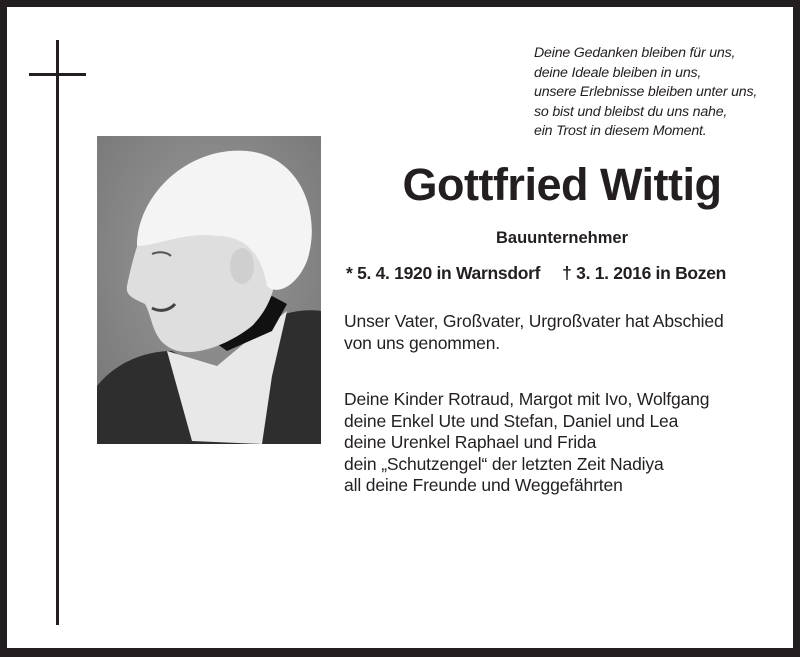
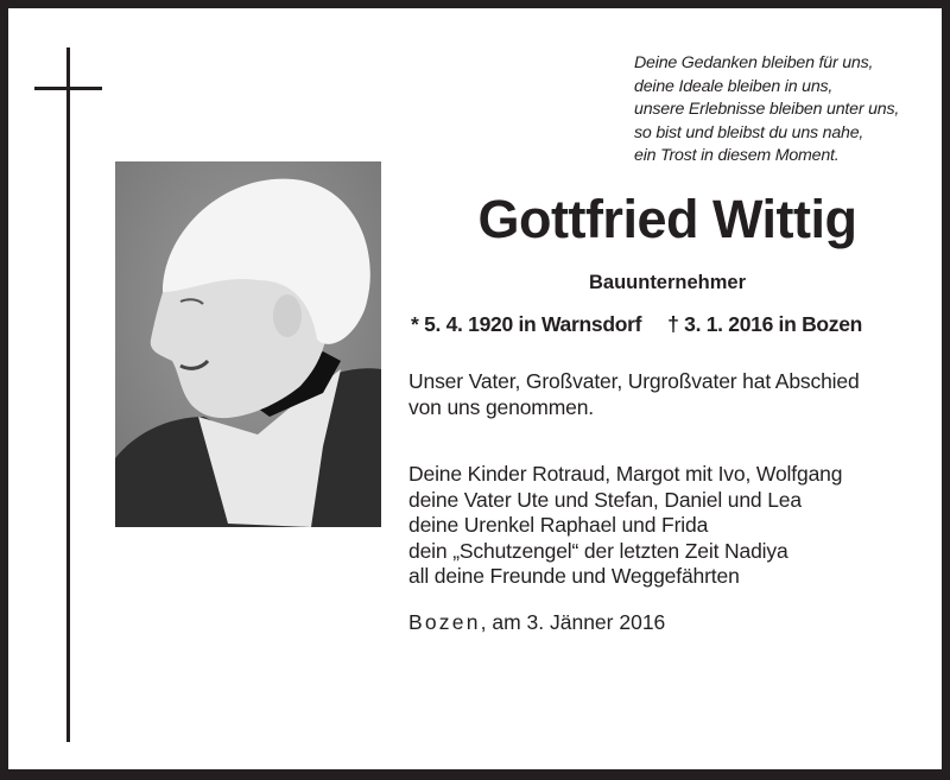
  Deine Gedanken bleiben für uns, deine Ideale bleiben in uns, unsere Erlebnisse bleiben unter uns, so bist und bleibst du uns nahe, ein Trost in diesem Moment.
  Gottfried Wittig
  Bauunternehmer
  * 5. 4. 1920 in Warnsdorf † 3. 1. 2016 in Bozen
  Unser Vater, Großvater, Urgroßvater hat Abschied von uns genommen.
- Deine Kinder Rotraud, Margot mit Ivo, Wolfgang deine Enkel Ute und Stefan, Daniel und Lea deine Urenkel Raphael und Frida dein „Schutzengel“ der letzten Zeit Nadiya all deine Freunde und Weggefährten
+ Deine Kinder Rotraud, Margot mit Ivo, Wolfgang deine Vater Ute und Stefan, Daniel und Lea deine Urenkel Raphael und Frida dein „Schutzengel“ der letzten Zeit Nadiya all deine Freunde und Weggefährten
+ Bozen, am 3. Jänner 2016
